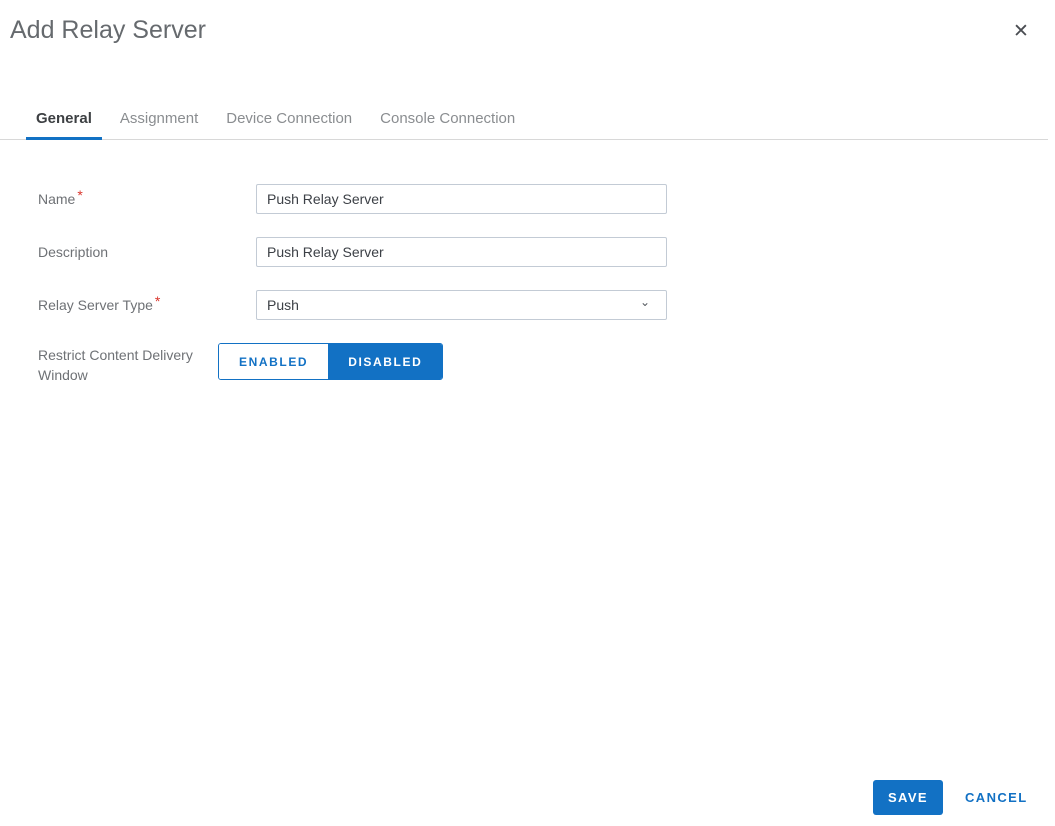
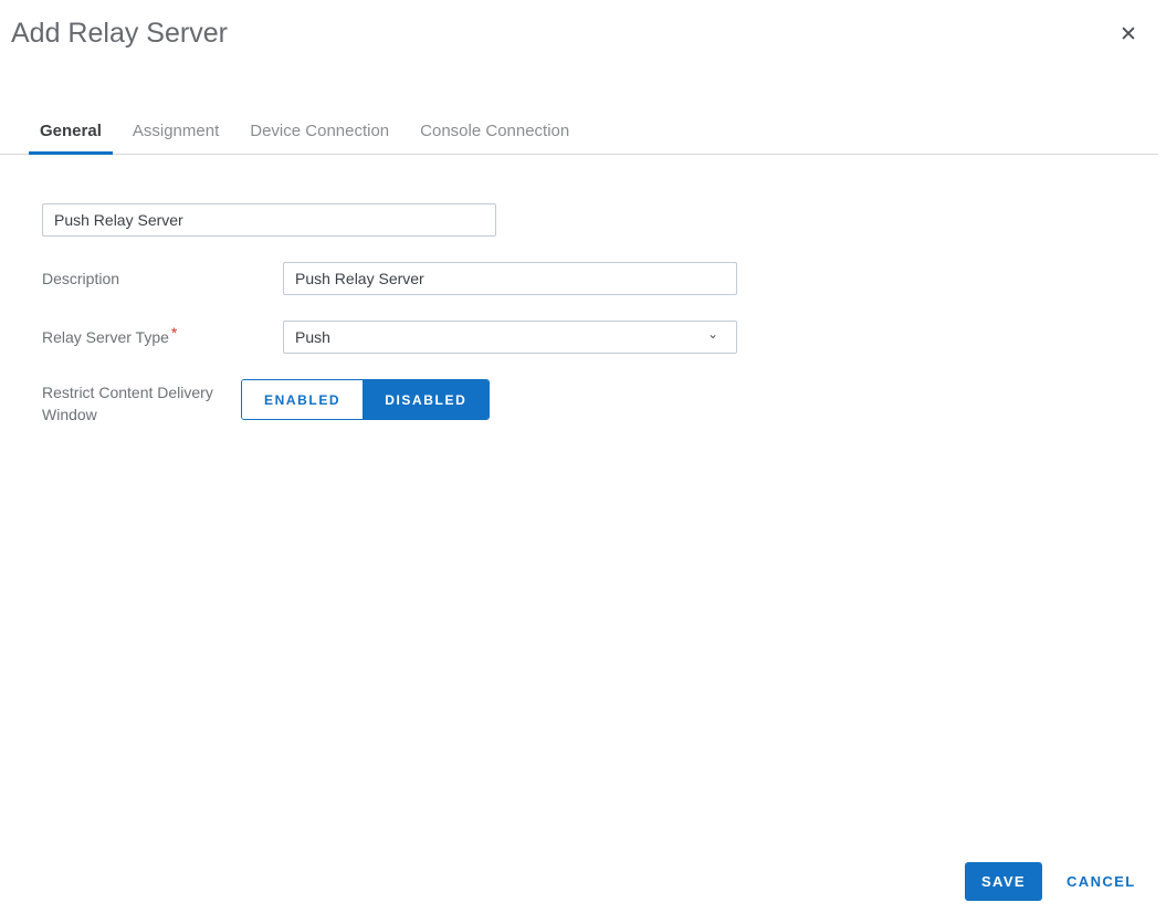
  Add Relay Server
  ✕
  General
  Assignment
  Device Connection
  Console Connection
- Name *
  Push Relay Server
  Description
  Push Relay Server
  Relay Server Type *
  Push
  ⌄
  Restrict Content Delivery Window
  ENABLED
  DISABLED
  SAVE
  CANCEL
